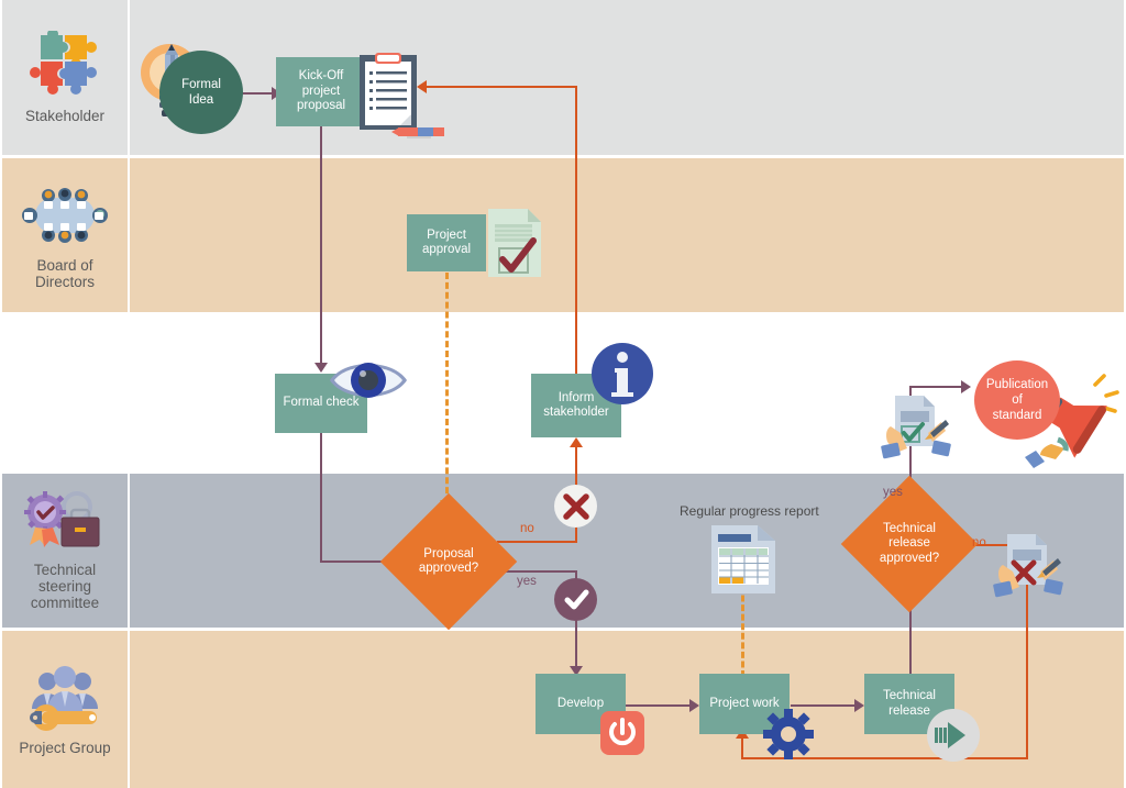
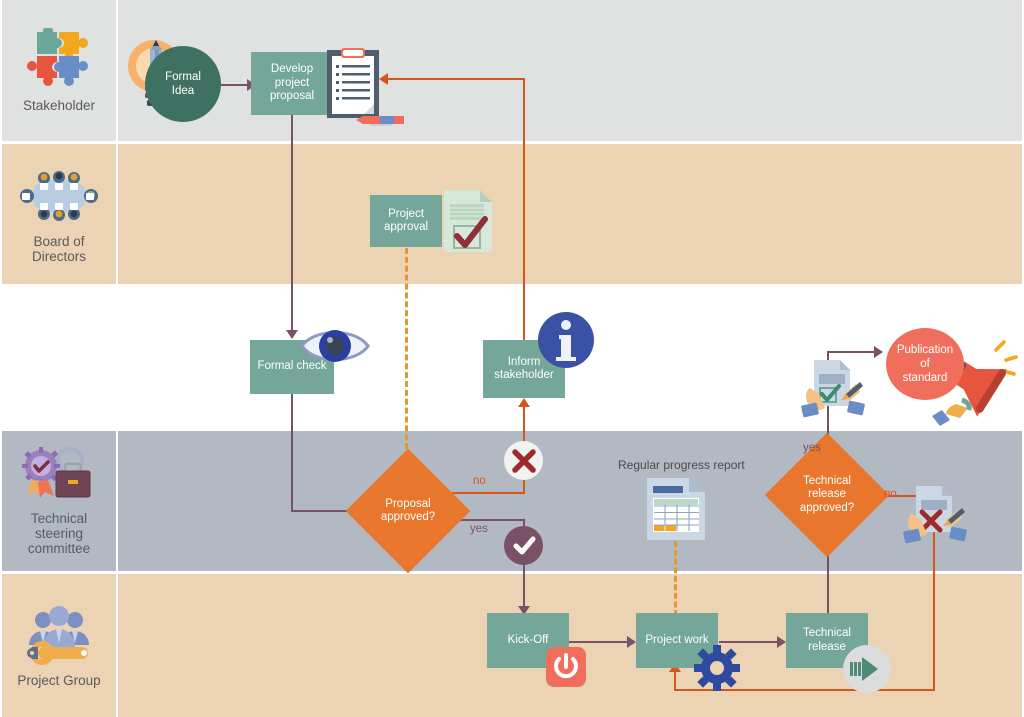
  Stakeholder
  Board of
  Directors
  Technical
  steering
  committee
  Project Group
  no
  yes
  no
  yes
  Formal
  Idea
- Kick-Off
+ Develop
  project
  proposal
  Project
  approval
  Formal check
  Inform
  stakeholder
  Publication
  of
  standard
  Proposal
  approved?
  Technical
  release
  approved?
  Regular progress report
- Develop
+ Kick-Off
  Project work
  Technical
  release
